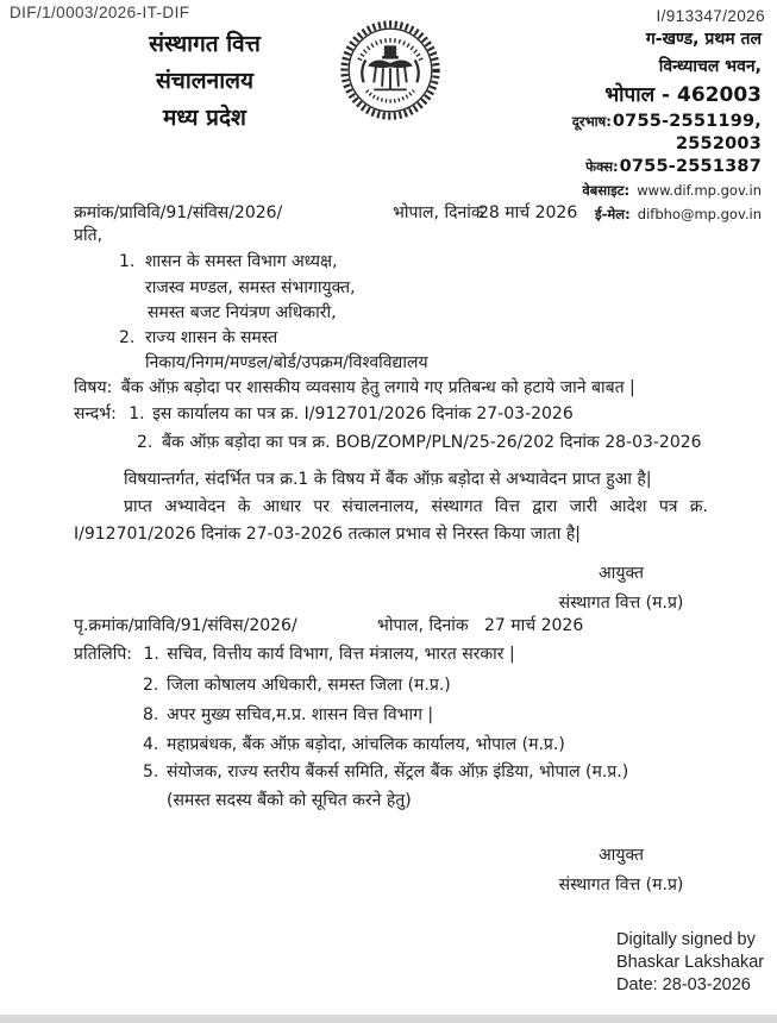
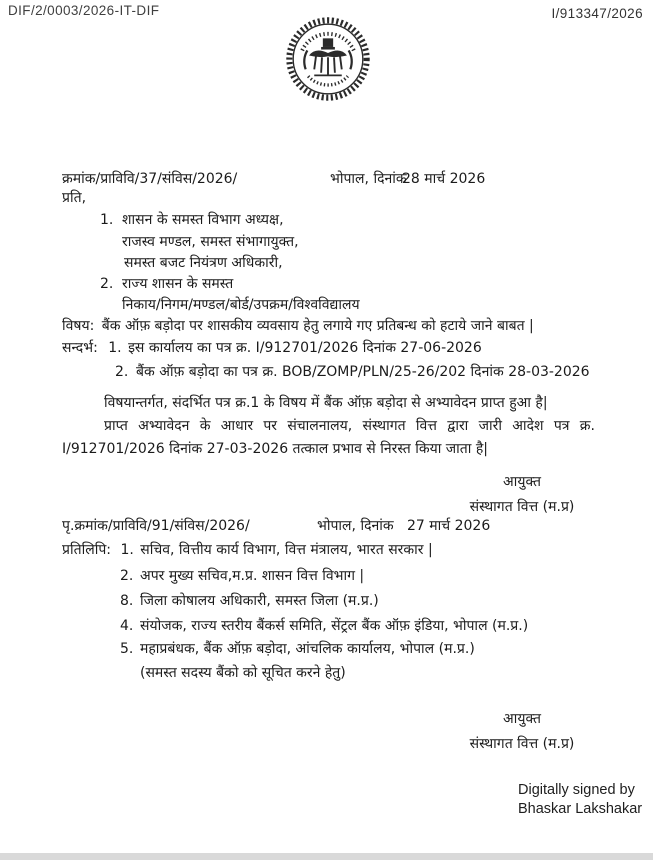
- DIF/1/0003/2026-IT-DIF
+ DIF/2/0003/2026-IT-DIF
  I/913347/2026
- संस्थागत वित्त
- संचालनालय
- मध्य प्रदेश
- ग-खण्ड, प्रथम तल
- विन्ध्याचल भवन,
- भोपाल - 462003
- दूरभाष:0755-2551199,
- 2552003
- फेक्स:0755-2551387
- वेबसाइट: www.dif.mp.gov.in
- ई-मेल: difbho@mp.gov.in
- क्रमांक/प्राविवि/91/संविस/2026/
+ क्रमांक/प्राविवि/37/संविस/2026/
  भोपाल, दिनांक
  28 मार्च 2026
  प्रति,
  1.
  शासन के समस्त विभाग अध्यक्ष,
  राजस्व मण्डल, समस्त संभागायुक्त,
  समस्त बजट नियंत्रण अधिकारी,
  2.
  राज्य शासन के समस्त
  निकाय/निगम/मण्डल/बोर्ड/उपक्रम/विश्वविद्यालय
  विषय: बैंक ऑफ़ बड़ोदा पर शासकीय व्यवसाय हेतु लगाये गए प्रतिबन्ध को हटाये जाने बाबत |
- सन्दर्भ: 1. इस कार्यालय का पत्र क्र. I/912701/2026 दिनांक 27-03-2026
+ सन्दर्भ: 1. इस कार्यालय का पत्र क्र. I/912701/2026 दिनांक 27-06-2026
  2.
  बैंक ऑफ़ बड़ोदा का पत्र क्र. BOB/ZOMP/PLN/25-26/202 दिनांक 28-03-2026
  विषयान्तर्गत, संदर्भित पत्र क्र.1 के विषय में बैंक ऑफ़ बड़ोदा से अभ्यावेदन प्राप्त हुआ है|
  प्राप्त अभ्यावेदन के आधार पर संचालनालय, संस्थागत वित्त द्वारा जारी आदेश पत्र क्र. I/912701/2026 दिनांक 27-03-2026 तत्काल प्रभाव से निरस्त किया जाता है|
  आयुक्त
  संस्थागत वित्त (म.प्र)
  पृ.क्रमांक/प्राविवि/91/संविस/2026/
  भोपाल, दिनांक
  27 मार्च 2026
  प्रतिलिपि: 1. सचिव, वित्तीय कार्य विभाग, वित्त मंत्रालय, भारत सरकार |
  2.
- जिला कोषालय अधिकारी, समस्त जिला (म.प्र.)
+ अपर मुख्य सचिव,म.प्र. शासन वित्त विभाग |
  8.
- अपर मुख्य सचिव,म.प्र. शासन वित्त विभाग |
+ जिला कोषालय अधिकारी, समस्त जिला (म.प्र.)
  4.
- महाप्रबंधक, बैंक ऑफ़ बड़ोदा, आंचलिक कार्यालय, भोपाल (म.प्र.)
+ संयोजक, राज्य स्तरीय बैंकर्स समिति, सेंट्रल बैंक ऑफ़ इंडिया, भोपाल (म.प्र.)
  5.
- संयोजक, राज्य स्तरीय बैंकर्स समिति, सेंट्रल बैंक ऑफ़ इंडिया, भोपाल (म.प्र.)
+ महाप्रबंधक, बैंक ऑफ़ बड़ोदा, आंचलिक कार्यालय, भोपाल (म.प्र.)
  (समस्त सदस्य बैंको को सूचित करने हेतु)
  आयुक्त
  संस्थागत वित्त (म.प्र)
  Digitally signed by
  Bhaskar Lakshakar
- Date: 28-03-2026
